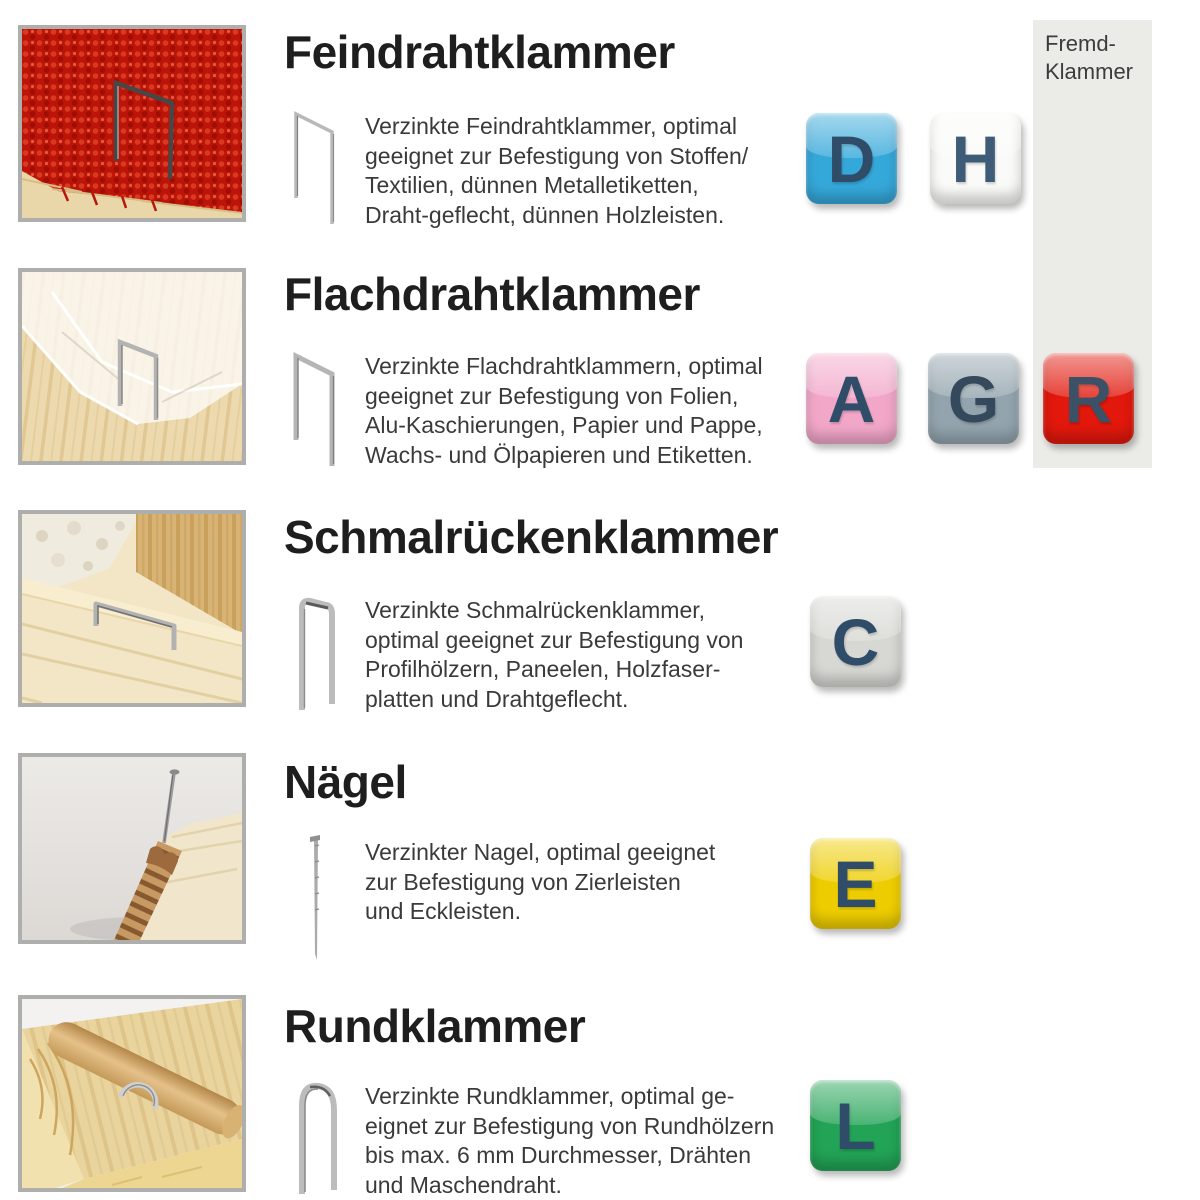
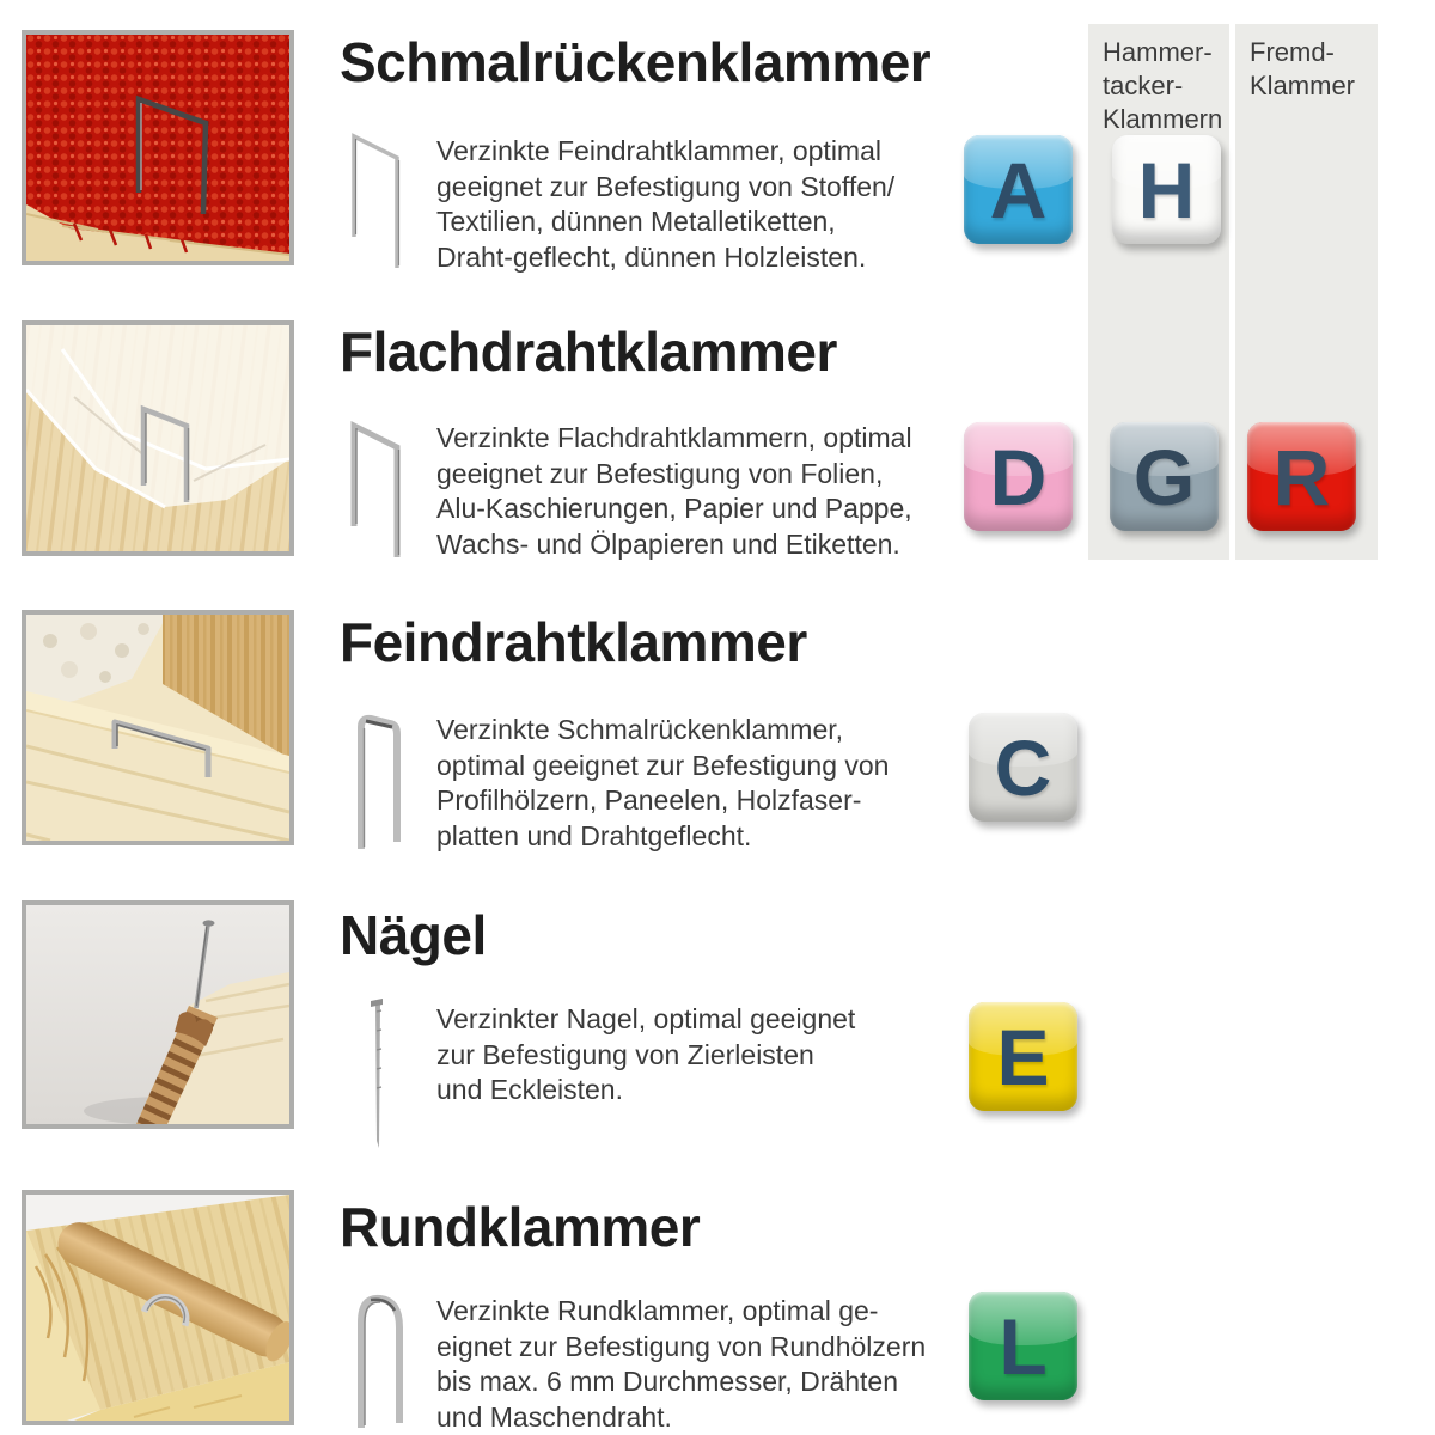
+ Hammer-
+ tacker-
+ Klammern
  Fremd-
  Klammer
- Feindrahtklammer
+ Schmalrückenklammer
  Verzinkte Feindrahtklammer, optimal
  geeignet zur Befestigung von Stoffen/
  Textilien, dünnen Metalletiketten,
  Draht-geflecht, dünnen Holzleisten.
- D
+ A
  H
  Flachdrahtklammer
  Verzinkte Flachdrahtklammern, optimal
  geeignet zur Befestigung von Folien,
  Alu-Kaschierungen, Papier und Pappe,
  Wachs- und Ölpapieren und Etiketten.
- A
+ D
  G
  R
- Schmalrückenklammer
+ Feindrahtklammer
  Verzinkte Schmalrückenklammer,
  optimal geeignet zur Befestigung von
  Profilhölzern, Paneelen, Holzfaser-
  platten und Drahtgeflecht.
  C
  Nägel
  Verzinkter Nagel, optimal geeignet
  zur Befestigung von Zierleisten
  und Eckleisten.
  E
  Rundklammer
  Verzinkte Rundklammer, optimal ge-
  eignet zur Befestigung von Rundhölzern
  bis max. 6 mm Durchmesser, Drähten
  und Maschendraht.
  L
